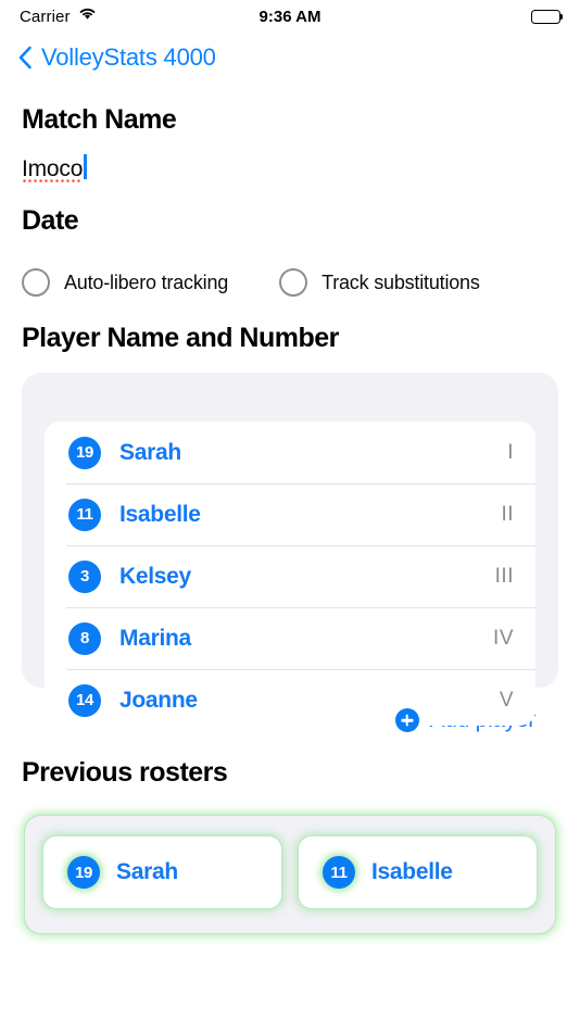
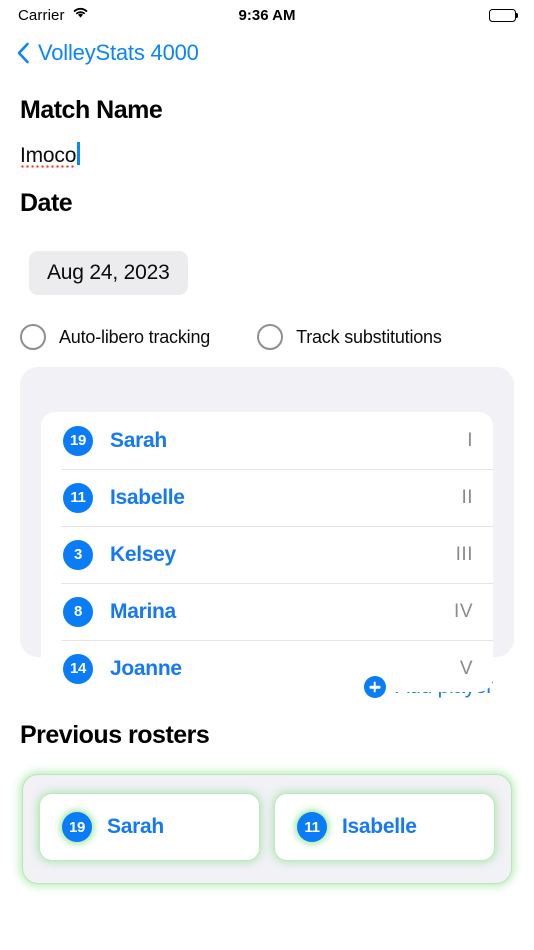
  Carrier
  9:36 AM
  VolleyStats 4000
  Match Name
  Imoco
  Date
+ Aug 24, 2023
  Auto-libero tracking
  Track substitutions
- Player Name and Number
  19
  Sarah
  I
  11
  Isabelle
  II
  3
  Kelsey
  III
  8
  Marina
  IV
  14
  Joanne
  V
  Previous rosters
  19
  Sarah
  11
  Isabelle
